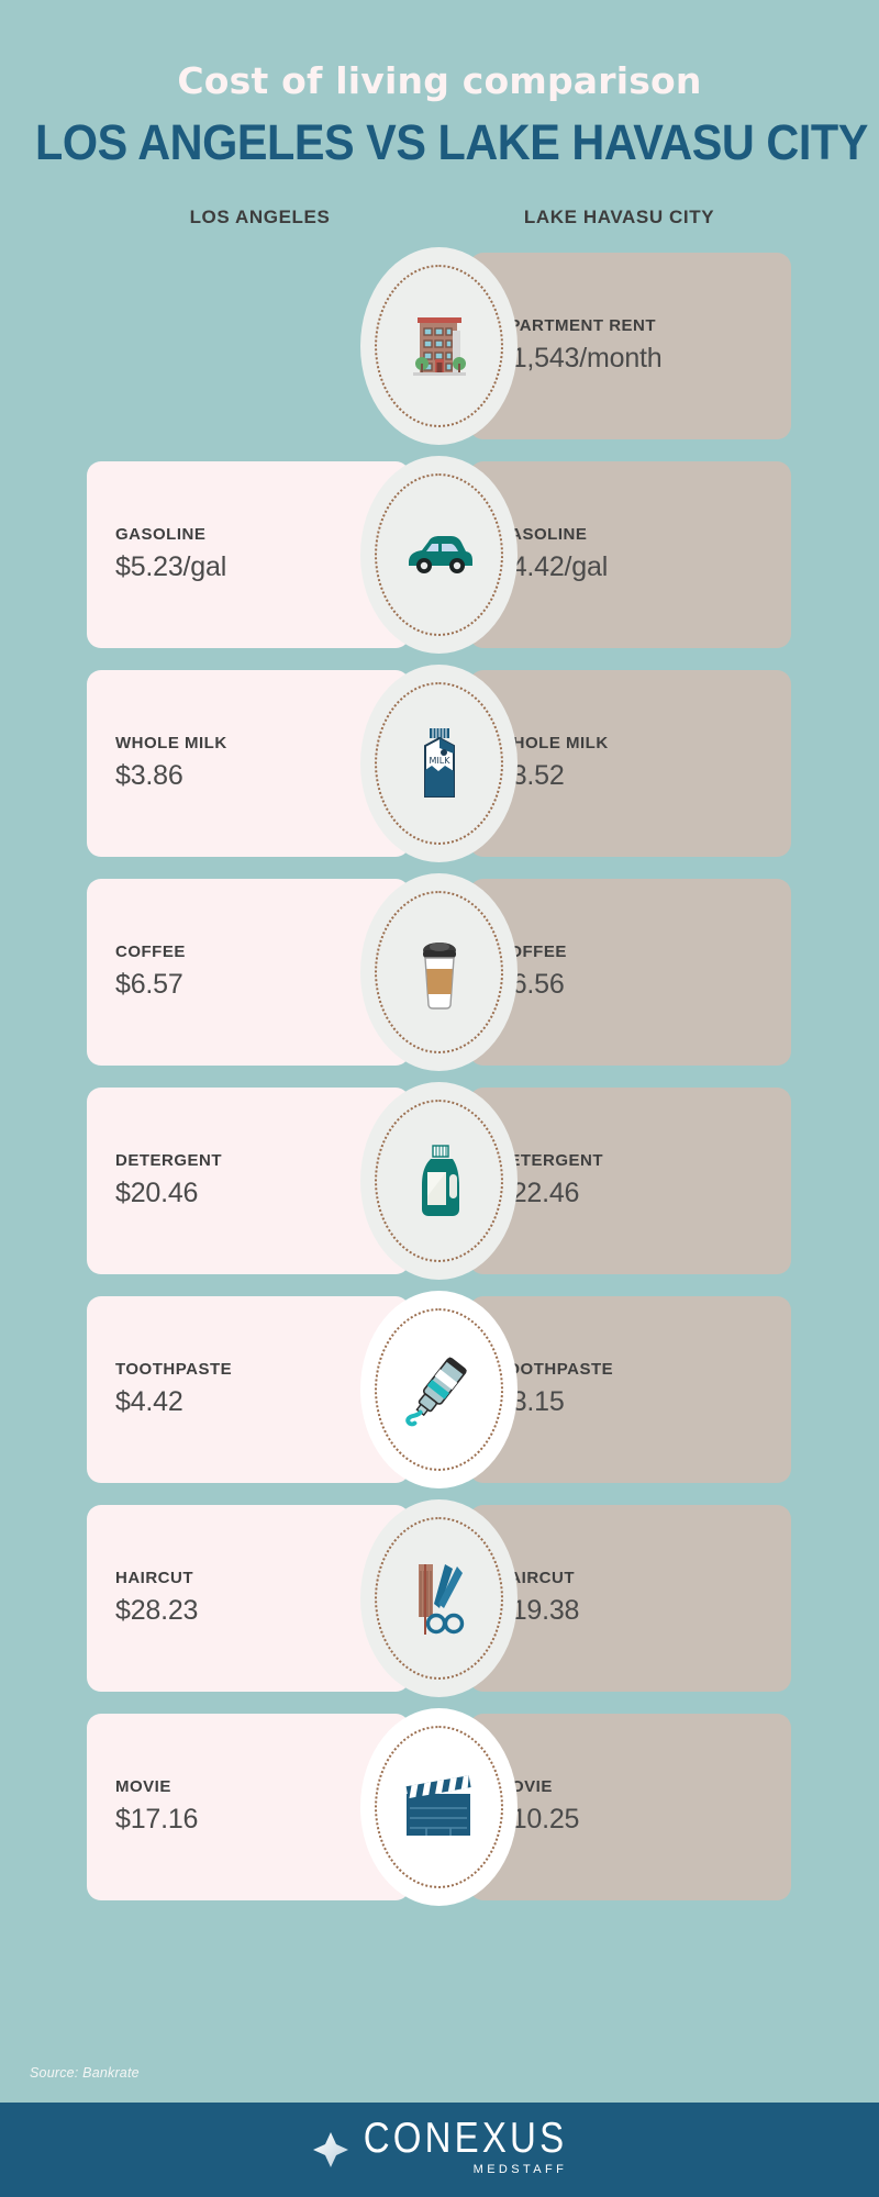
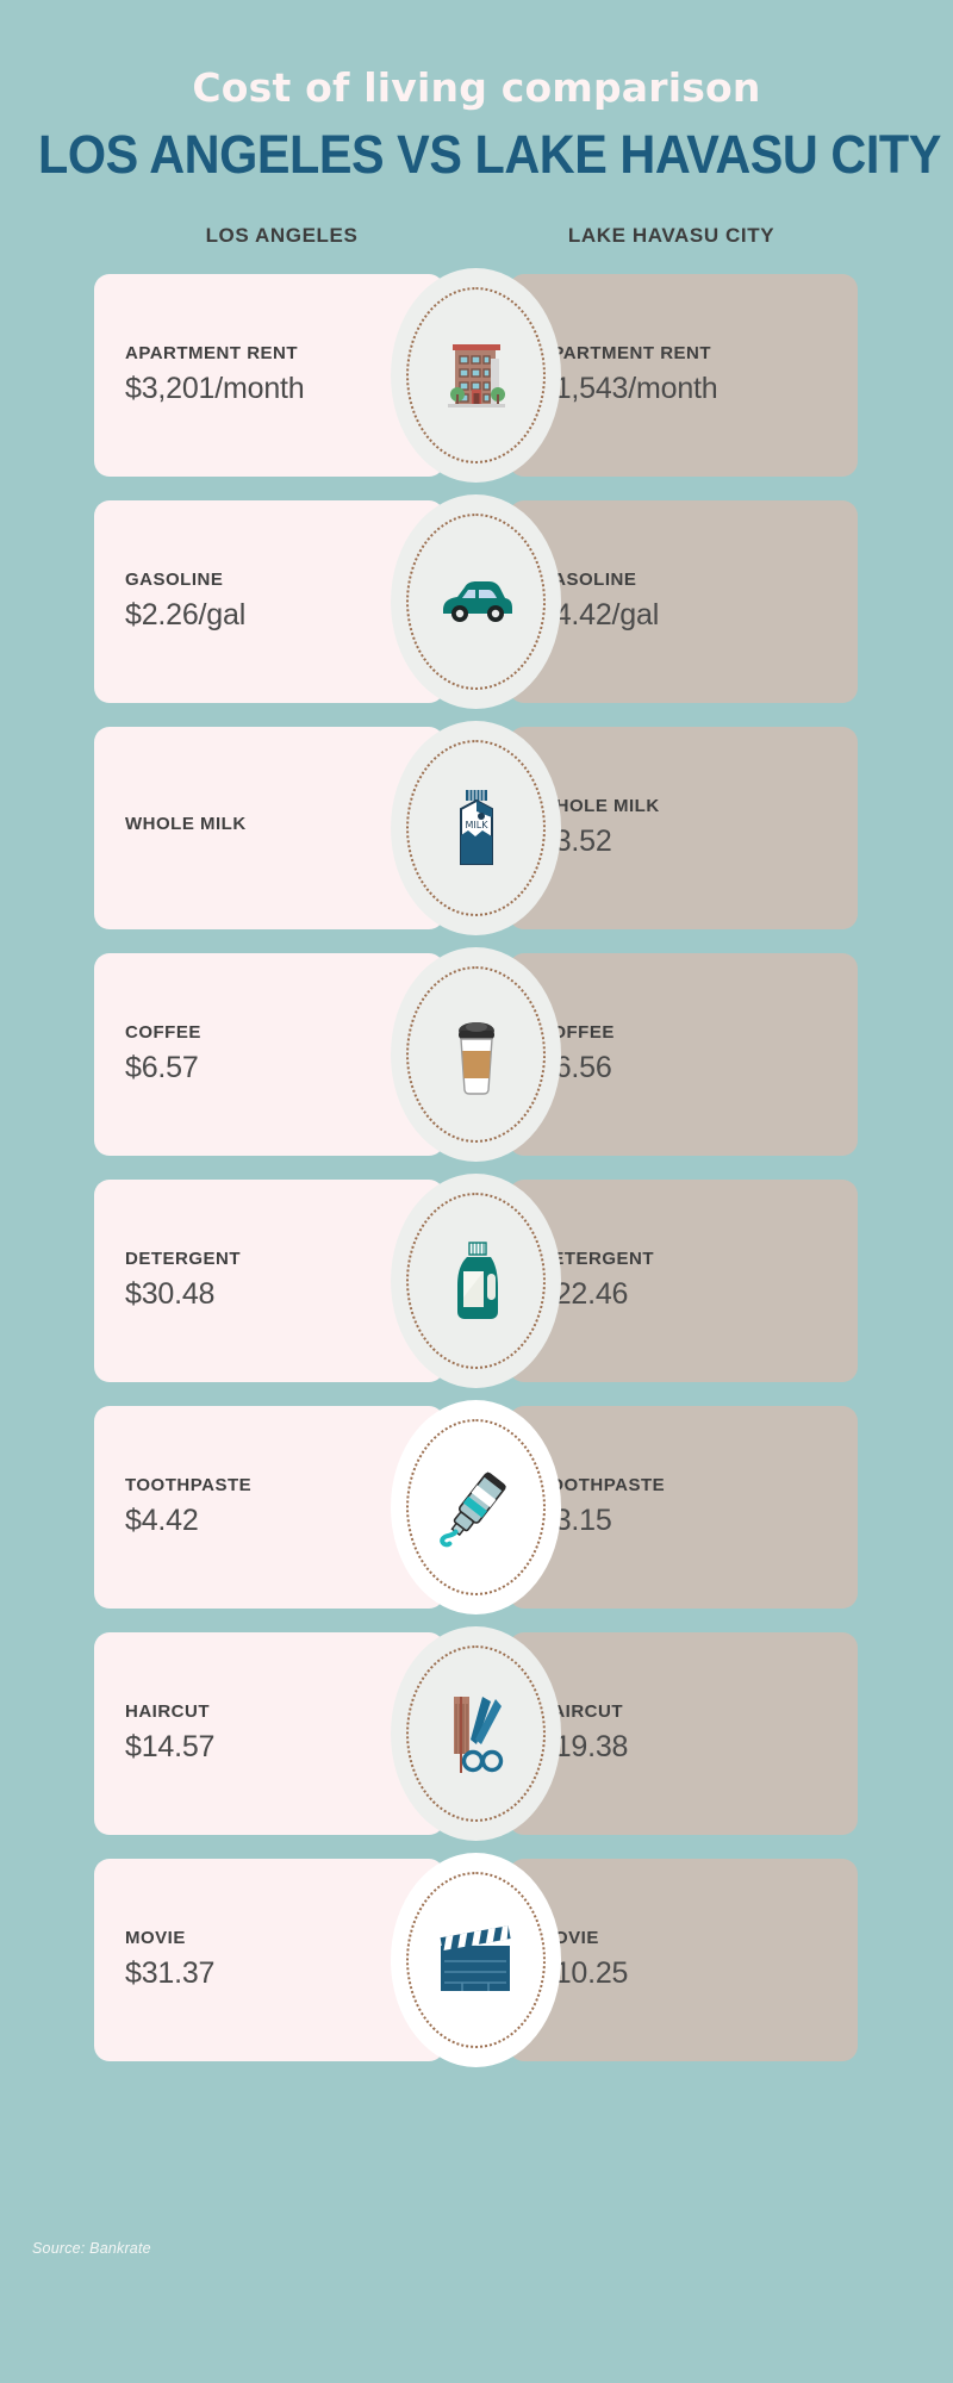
  Cost of living comparison
  LOS ANGELES VS LAKE HAVASU CITY
  LOS ANGELES
  LAKE HAVASU CITY
+ APARTMENT RENT
+ $3,201/month
  ARTMENT RENT
  1,543/month
  GASOLINE
- $5.23/gal
+ $2.26/gal
  ASOLINE
  4.42/gal
  WHOLE MILK
- $3.86
  HOLE MILK
  3.52
  MILK
  COFFEE
  $6.57
  6.56
  DETERGENT
- $20.46
+ $30.48
  TERGENT
  22.46
  TOOTHPASTE
  $4.42
  OTHPASTE
  3.15
  HAIRCUT
- $28.23
+ $14.57
  IRCUT
  19.38
  MOVIE
- $17.16
+ $31.37
  OVIE
  10.25
  Source: Bankrate
- CONEXUS
- MEDSTAFF
